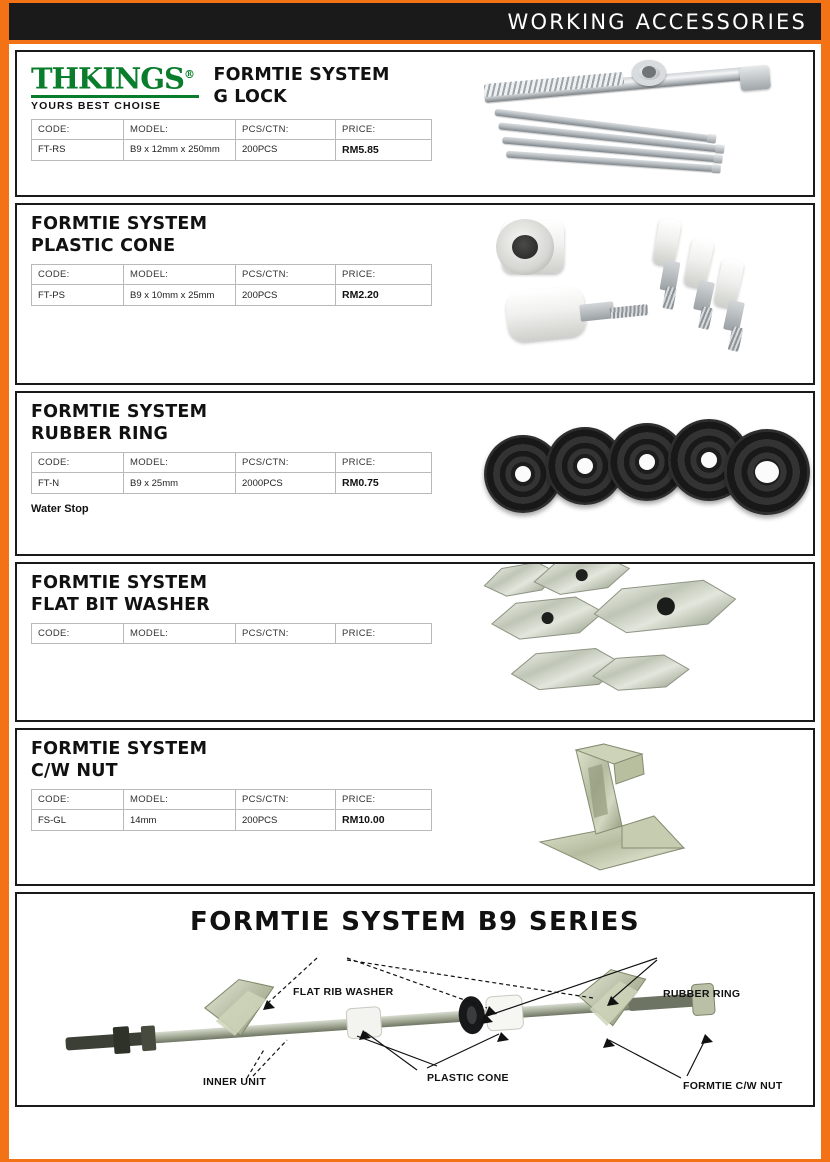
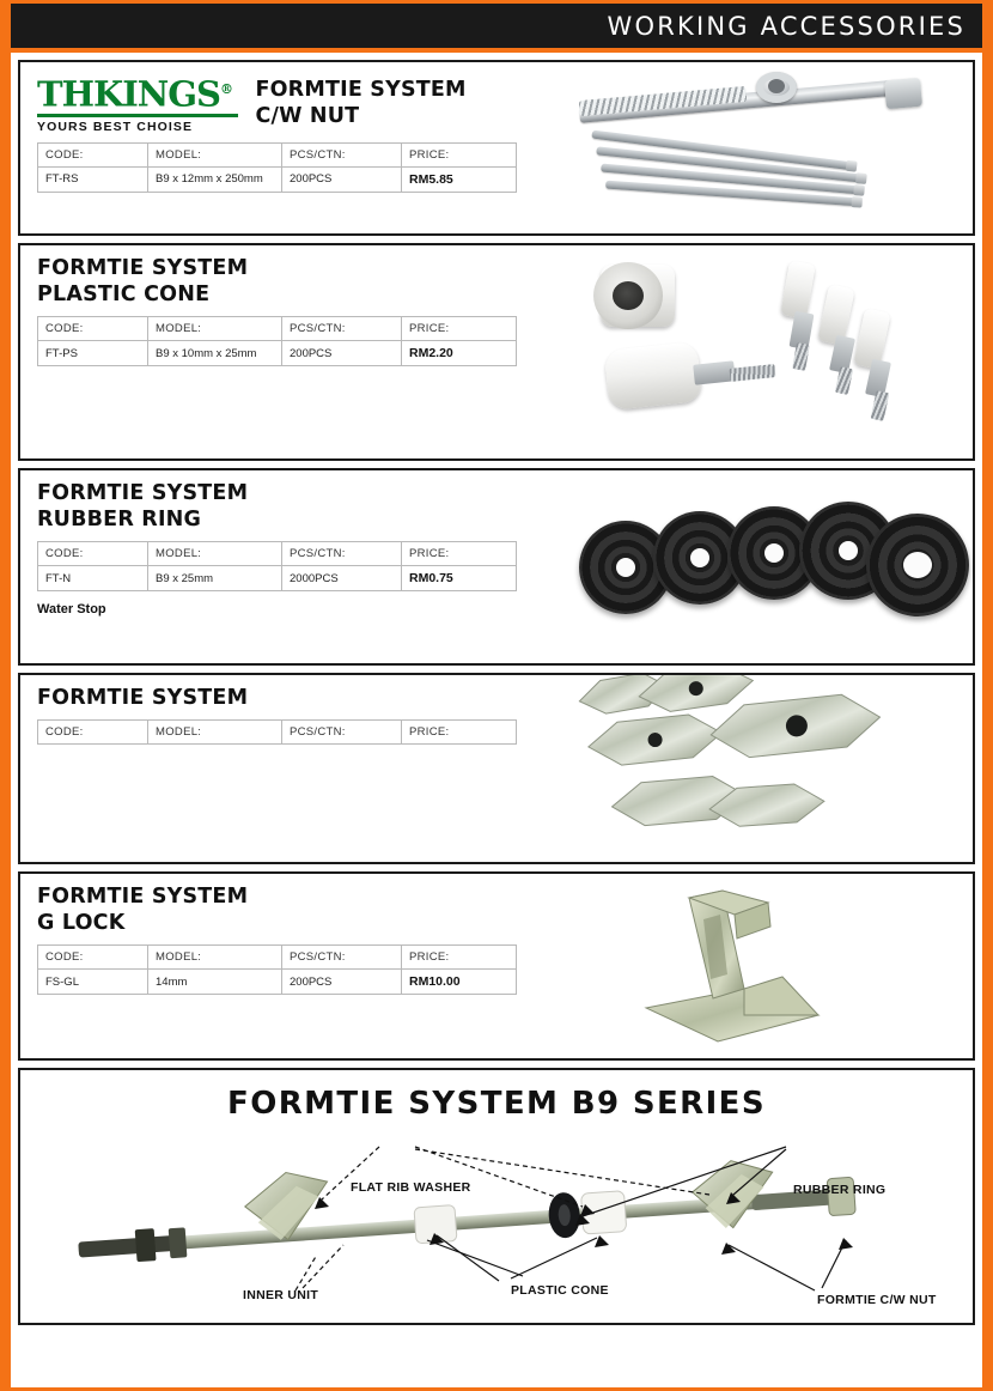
  WORKING ACCESSORIES
  THKINGS®
  YOURS BEST CHOISE
  FORMTIE SYSTEM
- G LOCK
+ C/W NUT
  CODE:	MODEL:	PCS/CTN:	PRICE:
  FT-RS	B9 x 12mm x 250mm	200PCS	RM5.85
  FORMTIE SYSTEM
  PLASTIC CONE
  CODE:	MODEL:	PCS/CTN:	PRICE:
  FT-PS	B9 x 10mm x 25mm	200PCS	RM2.20
  FORMTIE SYSTEM
  RUBBER RING
  CODE:	MODEL:	PCS/CTN:	PRICE:
  FT-N	B9 x 25mm	2000PCS	RM0.75
  Water Stop
  FORMTIE SYSTEM
- FLAT BIT WASHER
  CODE:	MODEL:	PCS/CTN:	PRICE:
  FORMTIE SYSTEM
- C/W NUT
+ G LOCK
  CODE:	MODEL:	PCS/CTN:	PRICE:
  FS-GL	14mm	200PCS	RM10.00
  FORMTIE SYSTEM B9 SERIES
  FLAT RIB WASHER
  RUBBER RING
  INNER UNIT
  PLASTIC CONE
  FORMTIE C/W NUT
